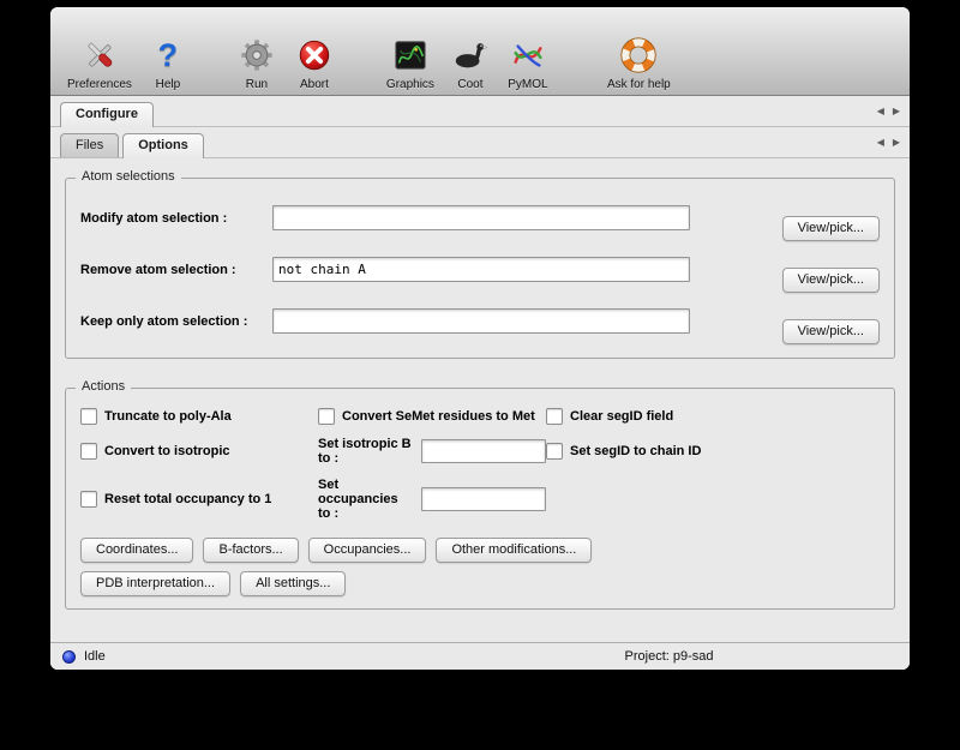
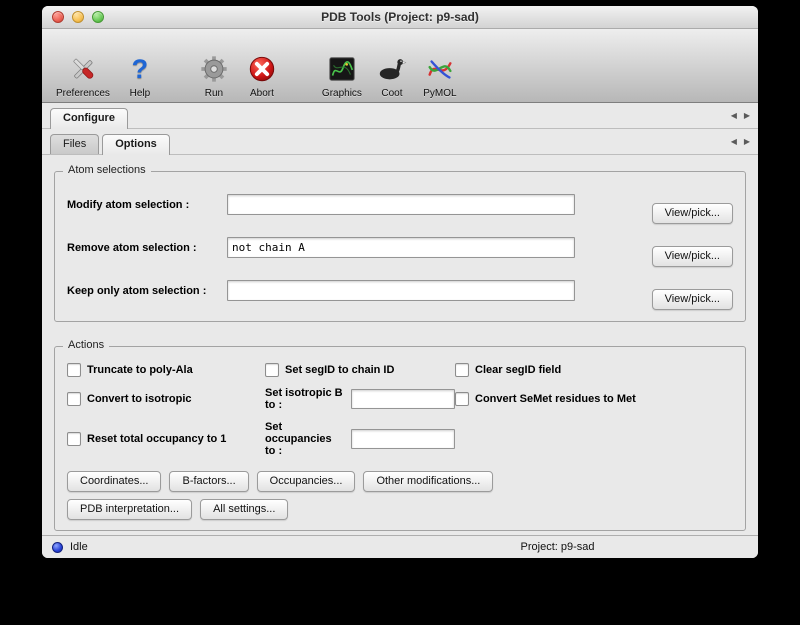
+ PDB Tools (Project: p9-sad)
  Preferences
  ?
  Help
  Run
  Abort
  Graphics
  Coot
  PyMOL
- Ask for help
  Configure
  ◀
  ▶
  Files
  Options
  ◀
  ▶
  Atom selections
  Modify atom selection :
  View/pick...
  Remove atom selection :
  not chain A
  View/pick...
  Keep only atom selection :
  View/pick...
  Actions
  Truncate to poly-Ala
- Convert SeMet residues to Met
+ Set segID to chain ID
  Clear segID field
  Convert to isotropic
  Set isotropic B to :
- Set segID to chain ID
+ Convert SeMet residues to Met
  Reset total occupancy to 1
  Set occupancies to :
  Coordinates...
  B-factors...
  Occupancies...
  Other modifications...
  PDB interpretation...
  All settings...
  Idle
  Project: p9-sad
